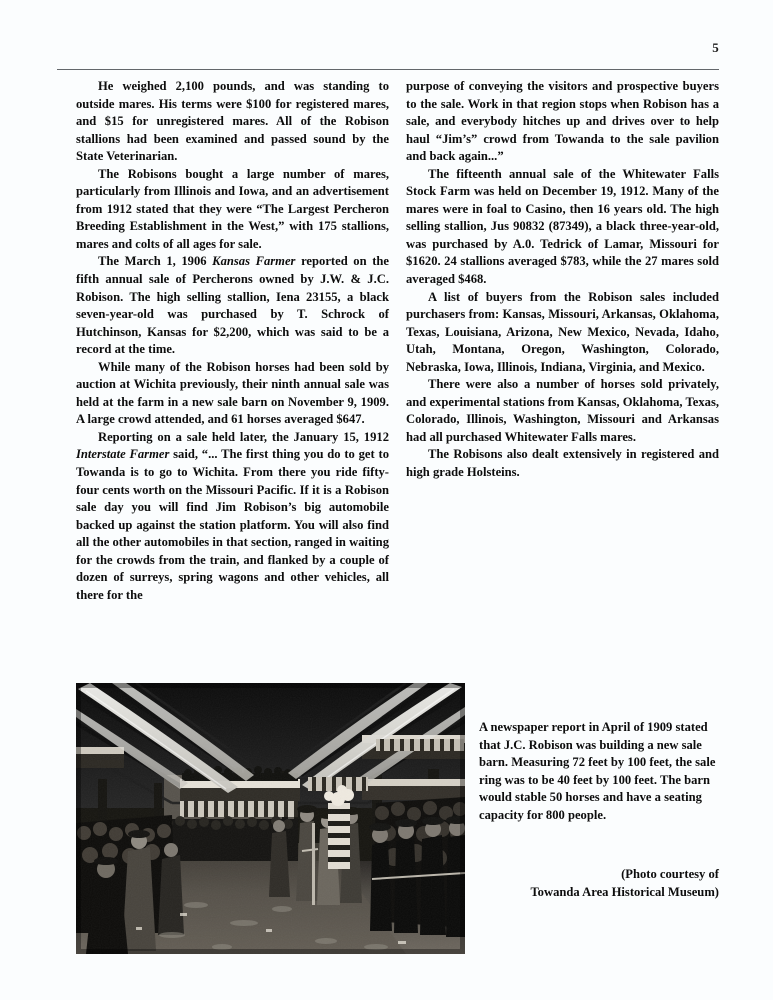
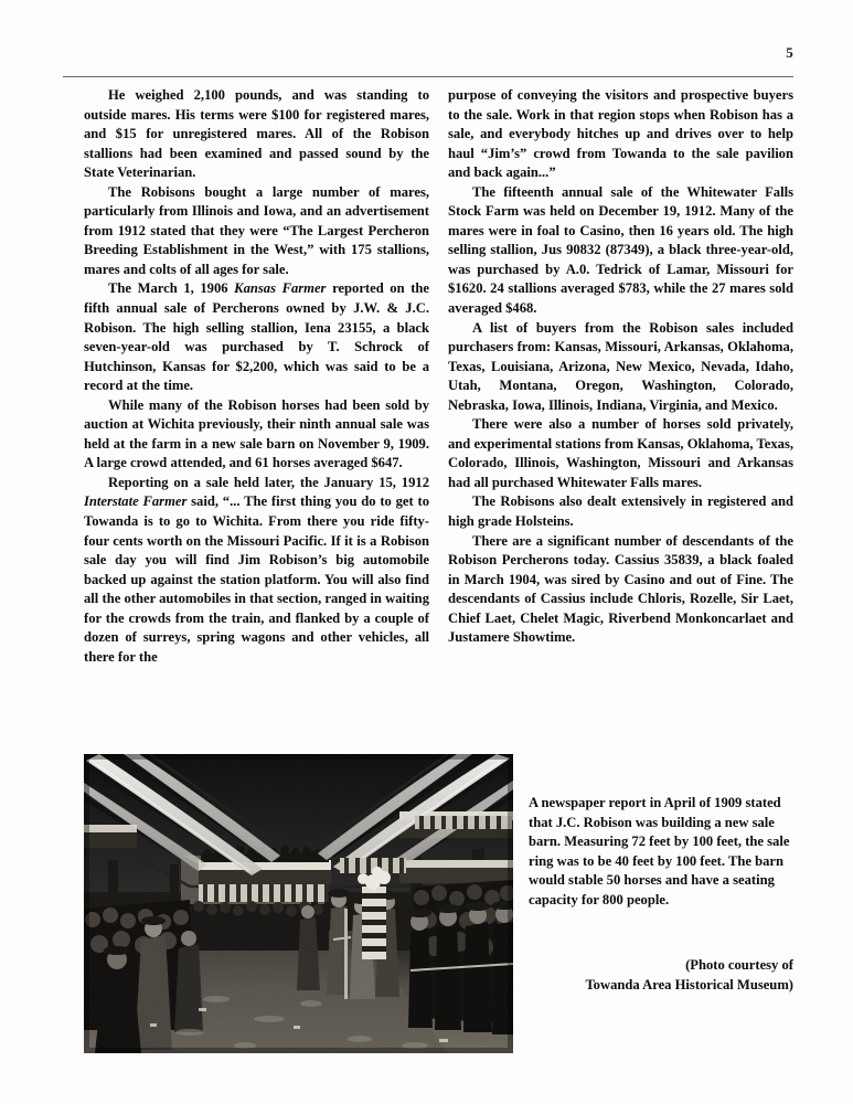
  5
  He weighed 2,100 pounds, and was standing to outside mares. His terms were $100 for registered mares, and $15 for unregistered mares. All of the Robison stallions had been examined and passed sound by the State Veterinarian.
  The Robisons bought a large number of mares, particularly from Illinois and Iowa, and an advertisement from 1912 stated that they were “The Largest Percheron Breeding Establishment in the West,” with 175 stallions, mares and colts of all ages for sale.
  The March 1, 1906 Kansas Farmer reported on the fifth annual sale of Percherons owned by J.W. & J.C. Robison. The high selling stallion, Iena 23155, a black seven-year-old was purchased by T. Schrock of Hutchinson, Kansas for $2,200, which was said to be a record at the time.
  While many of the Robison horses had been sold by auction at Wichita previously, their ninth annual sale was held at the farm in a new sale barn on November 9, 1909. A large crowd attended, and 61 horses averaged $647.
  Reporting on a sale held later, the January 15, 1912 Interstate Farmer said, “... The first thing you do to get to Towanda is to go to Wichita. From there you ride fifty-four cents worth on the Missouri Pacific. If it is a Robison sale day you will find Jim Robison’s big automobile backed up against the station platform. You will also find all the other automobiles in that section, ranged in waiting for the crowds from the train, and flanked by a couple of dozen of surreys, spring wagons and other vehicles, all there for the
  purpose of conveying the visitors and prospective buyers to the sale. Work in that region stops when Robison has a sale, and everybody hitches up and drives over to help haul “Jim’s” crowd from Towanda to the sale pavilion and back again...”
  The fifteenth annual sale of the Whitewater Falls Stock Farm was held on December 19, 1912. Many of the mares were in foal to Casino, then 16 years old. The high selling stallion, Jus 90832 (87349), a black three-year-old, was purchased by A.0. Tedrick of Lamar, Missouri for $1620. 24 stallions averaged $783, while the 27 mares sold averaged $468.
  A list of buyers from the Robison sales included purchasers from: Kansas, Missouri, Arkansas, Oklahoma, Texas, Louisiana, Arizona, New Mexico, Nevada, Idaho, Utah, Montana, Oregon, Washington, Colorado, Nebraska, Iowa, Illinois, Indiana, Virginia, and Mexico.
  There were also a number of horses sold privately, and experimental stations from Kansas, Oklahoma, Texas, Colorado, Illinois, Washington, Missouri and Arkansas had all purchased Whitewater Falls mares.
  The Robisons also dealt extensively in registered and high grade Holsteins.
+ There are a significant number of descendants of the Robison Percherons today. Cassius 35839, a black foaled in March 1904, was sired by Casino and out of Fine. The descendants of Cassius include Chloris, Rozelle, Sir Laet, Chief Laet, Chelet Magic, Riverbend Monkoncarlaet and Justamere Showtime.
  A newspaper report in April of 1909 stated that J.C. Robison was building a new sale barn. Measuring 72 feet by 100 feet, the sale ring was to be 40 feet by 100 feet. The barn would stable 50 horses and have a seating capacity for 800 people.
  (Photo courtesy of
  Towanda Area Historical Museum)
